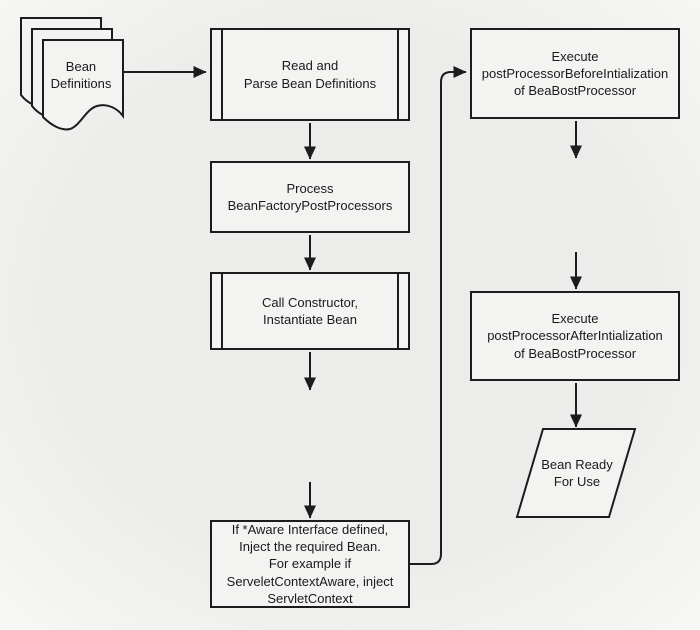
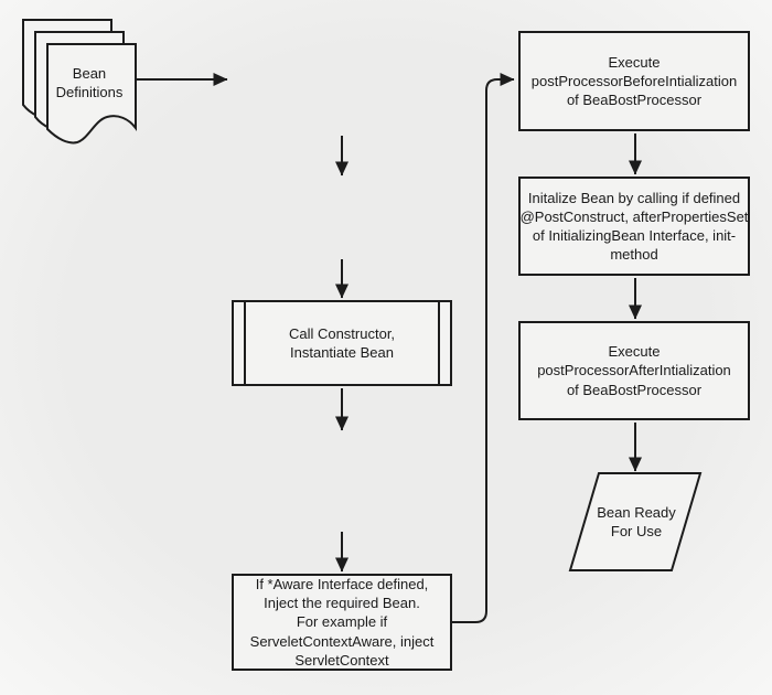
  Bean
  Definitions
- Read and
- Parse Bean Definitions
- Process
- BeanFactoryPostProcessors
  Call Constructor,
  Instantiate Bean
  If *Aware Interface defined,
  Inject the required Bean.
  For example if
  ServeletContextAware, inject
  ServletContext
  Execute
  postProcessorBeforeIntialization
  of BeaBostProcessor
+ Initalize Bean by calling if defined
+ @PostConstruct, afterPropertiesSet
+ of InitializingBean Interface, init-
+ method
  Execute
  postProcessorAfterIntialization
  of BeaBostProcessor
  Bean Ready
  For Use
